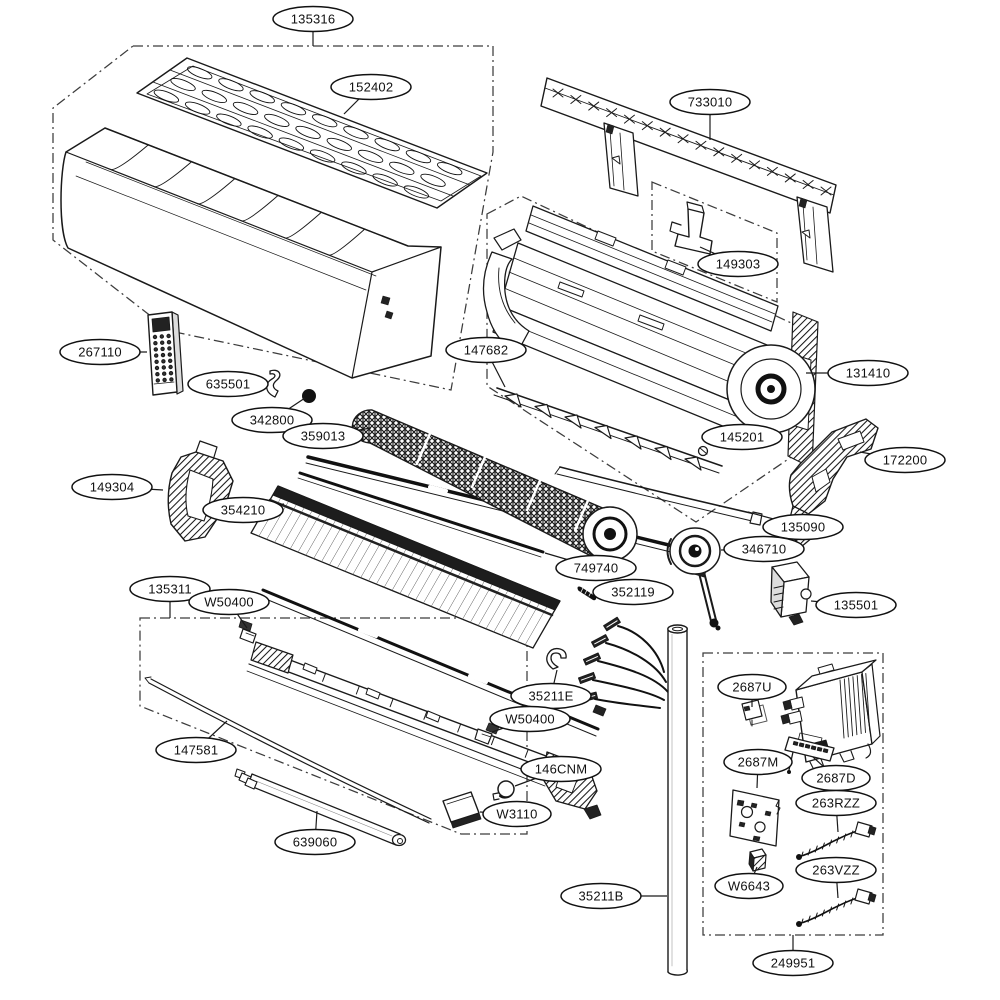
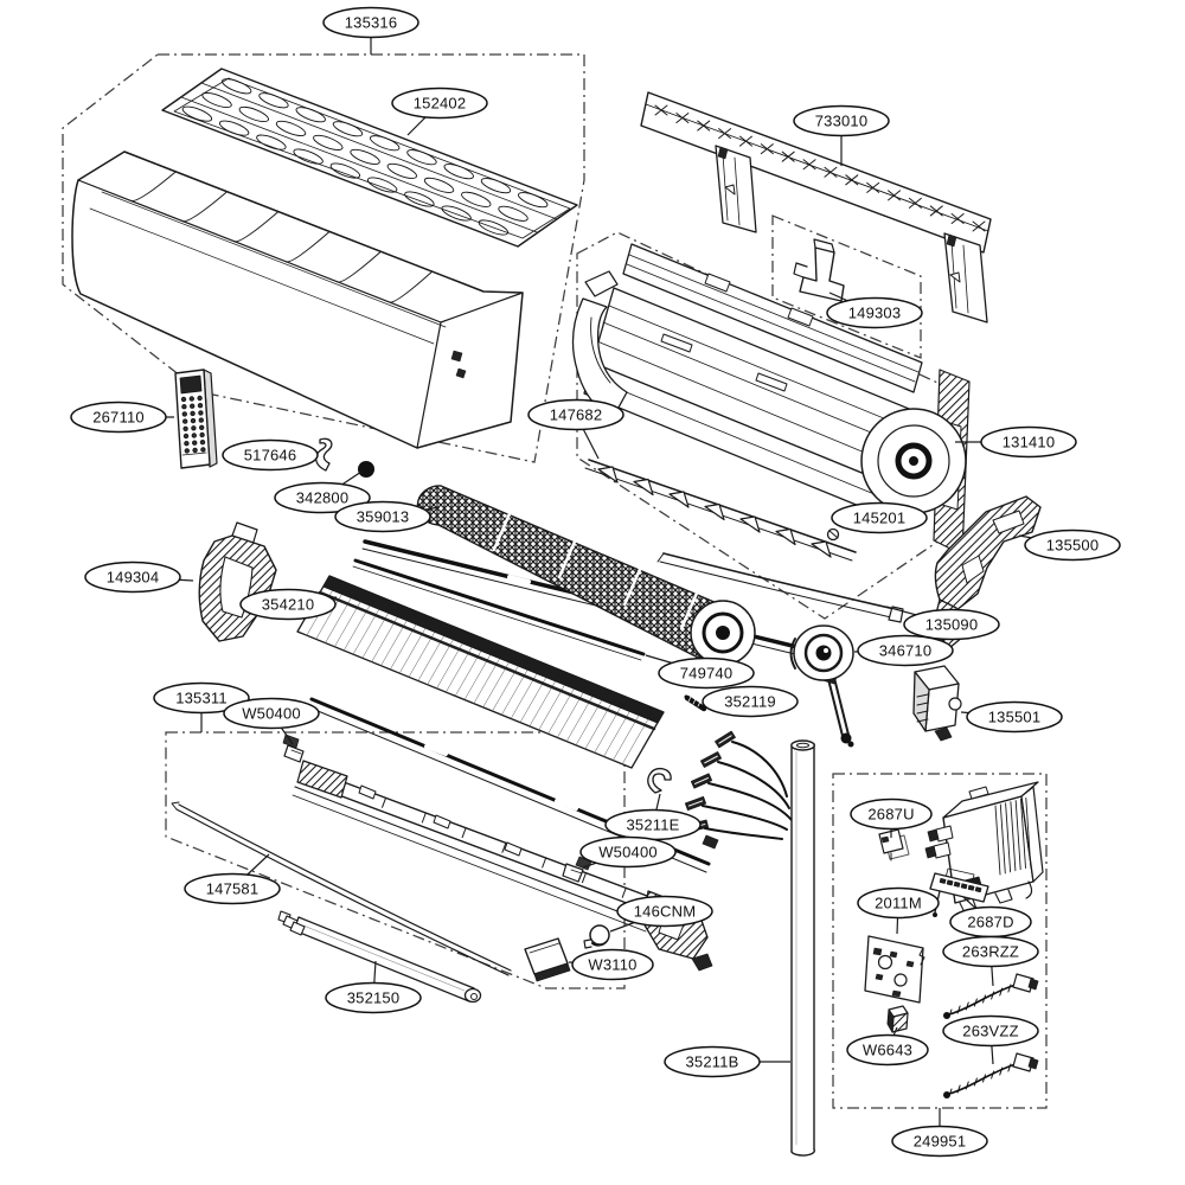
  135316
  152402
  733010
  149303
  267110
- 635501
+ 517646
  342800
  359013
  147682
  131410
  145201
- 172200
+ 135500
  149304
  354210
  135090
  346710
  749740
  352119
  135501
  135311
  W50400
  35211E
  W50400
  147581
  146CNM
  W3110
- 639060
+ 352150
  35211B
  2687U
- 2687M
+ 2011M
  2687D
  263RZZ
  W6643
  263VZZ
  249951
